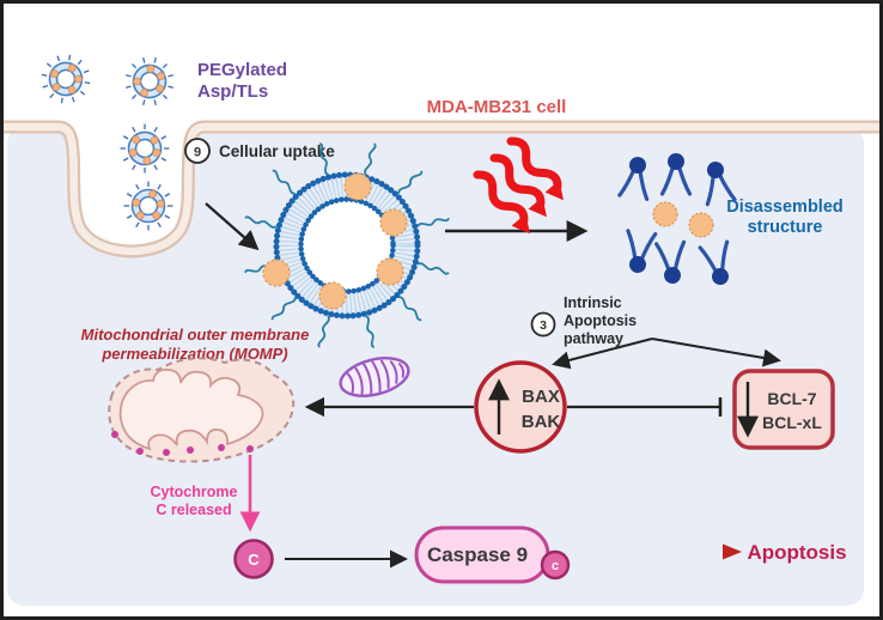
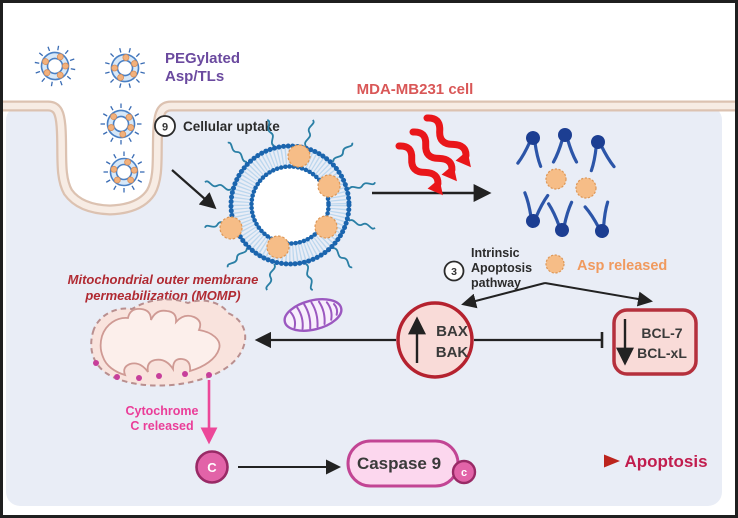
  PEGylated
  Asp/TLs
  MDA-MB231 cell
  9
  Cellular uptae
- Disassembled
- structure
  3
  Intrinsic
  Apoptosis
  pathway
+ Asp released
  BAX
  BAK
  BCL-7
  BCL-xL
  Mitochondrial outer membrane
  permeabilization (MOMP)
  Cytochrome
  C released
  C
  Caspase 9
  c
  Apoptosis
